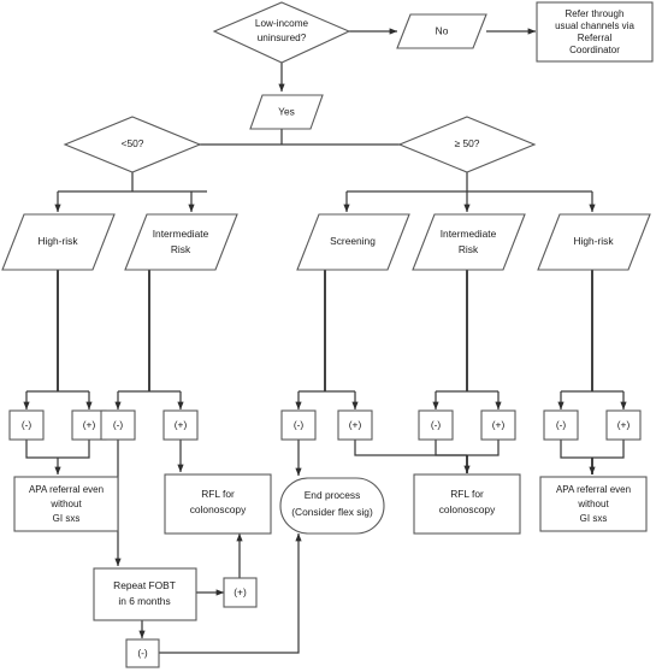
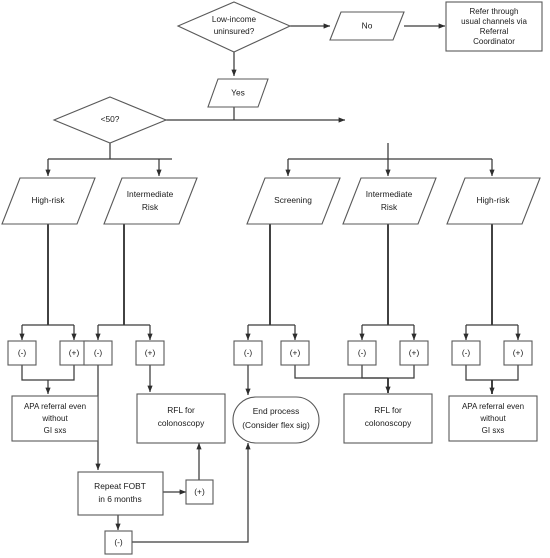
  Low-income
  uninsured?
  No
  Refer through
  usual channels via
  Referral
  Coordinator
  Yes
  <50?
- ≥ 50?
  High-risk
  Intermediate
  Risk
  Screening
  Intermediate
  Risk
  High-risk
  (-)
  (+)
  (-)
  (+)
  (-)
  (+)
  (-)
  (+)
  (-)
  (+)
  APA referral even
  without
  GI sxs
  RFL for
  colonoscopy
  End process
  (Consider flex sig)
  RFL for
  colonoscopy
  APA referral even
  without
  GI sxs
  Repeat FOBT
  in 6 months
  (+)
  (-)
